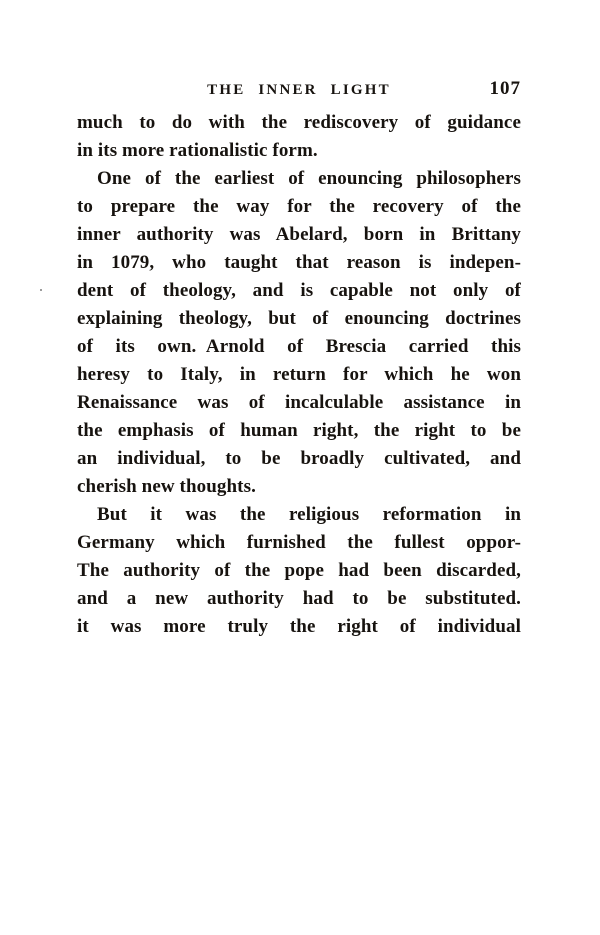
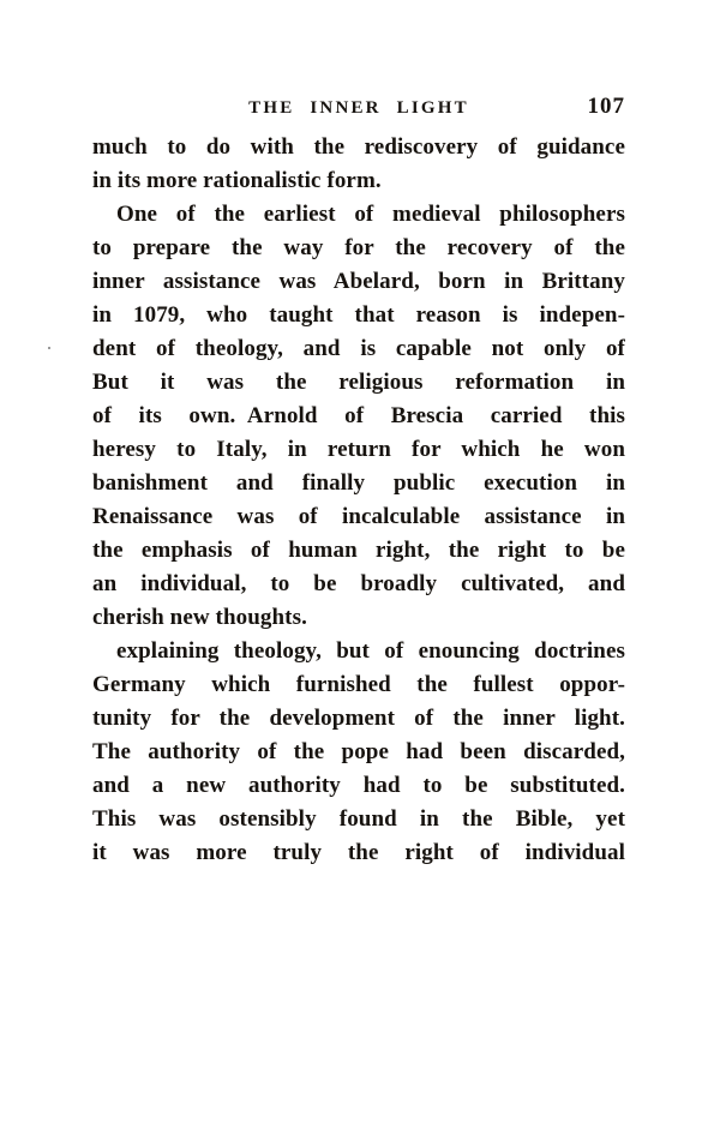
  THE INNER LIGHT
  107
  much to do with the rediscovery of guidance
  in its more rationalistic form.
- One of the earliest of enouncing philosophers
+ One of the earliest of medieval philosophers
  to prepare the way for the recovery of the
- inner authority was Abelard, born in Brittany
+ inner assistance was Abelard, born in Brittany
  in 1079, who taught that reason is indepen-
  dent of theology, and is capable not only of
- explaining theology, but of enouncing doctrines
+ But it was the religious reformation in
  of its own. Arnold of Brescia carried this
  heresy to Italy, in return for which he won
+ banishment and finally public execution in
  Renaissance was of incalculable assistance in
  the emphasis of human right, the right to be
  an individual, to be broadly cultivated, and
  cherish new thoughts.
- But it was the religious reformation in
+ explaining theology, but of enouncing doctrines
  Germany which furnished the fullest oppor-
+ tunity for the development of the inner light.
  The authority of the pope had been discarded,
  and a new authority had to be substituted.
+ This was ostensibly found in the Bible, yet
  it was more truly the right of individual
